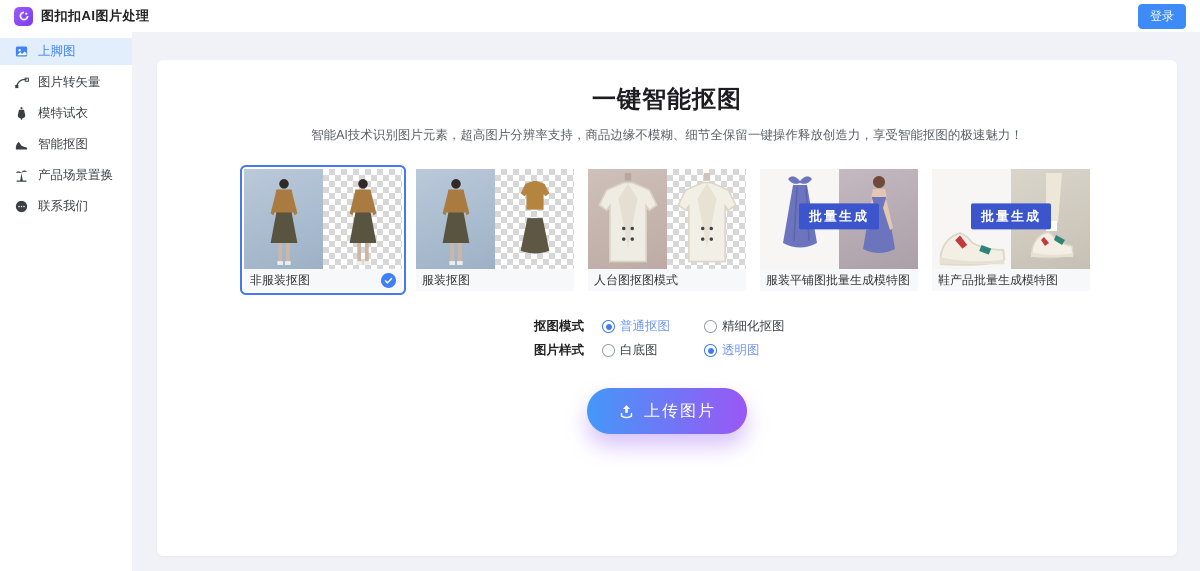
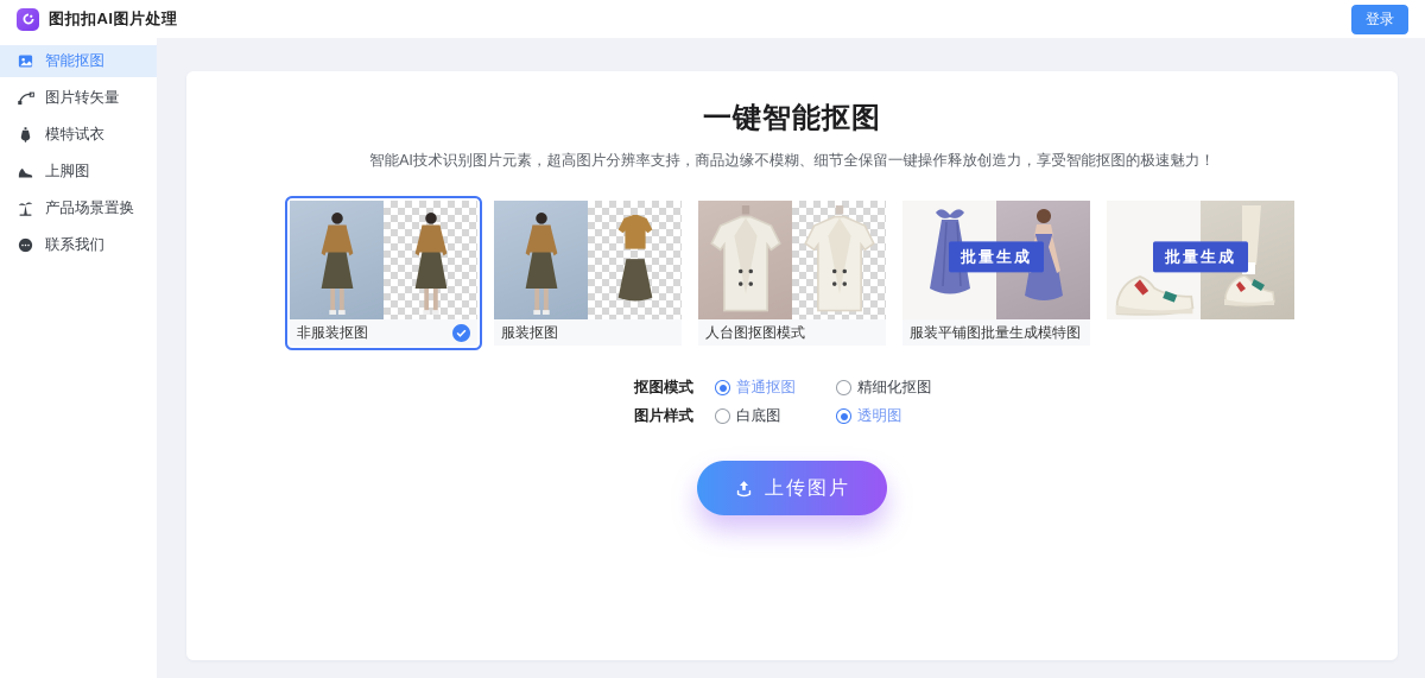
  图扣扣AI图片处理
  登录
- 上脚图
+ 智能抠图
  图片转矢量
  模特试衣
- 智能抠图
+ 上脚图
  产品场景置换
  联系我们
  一键智能抠图
  智能AI技术识别图片元素，超高图片分辨率支持，商品边缘不模糊、细节全保留一键操作释放创造力，享受智能抠图的极速魅力！
  非服装抠图
  服装抠图
  人台图抠图模式
  批量生成
  服装平铺图批量生成模特图
  批量生成
- 鞋产品批量生成模特图
  抠图模式
  普通抠图
  精细化抠图
  图片样式
  白底图
  透明图
  上传图片
